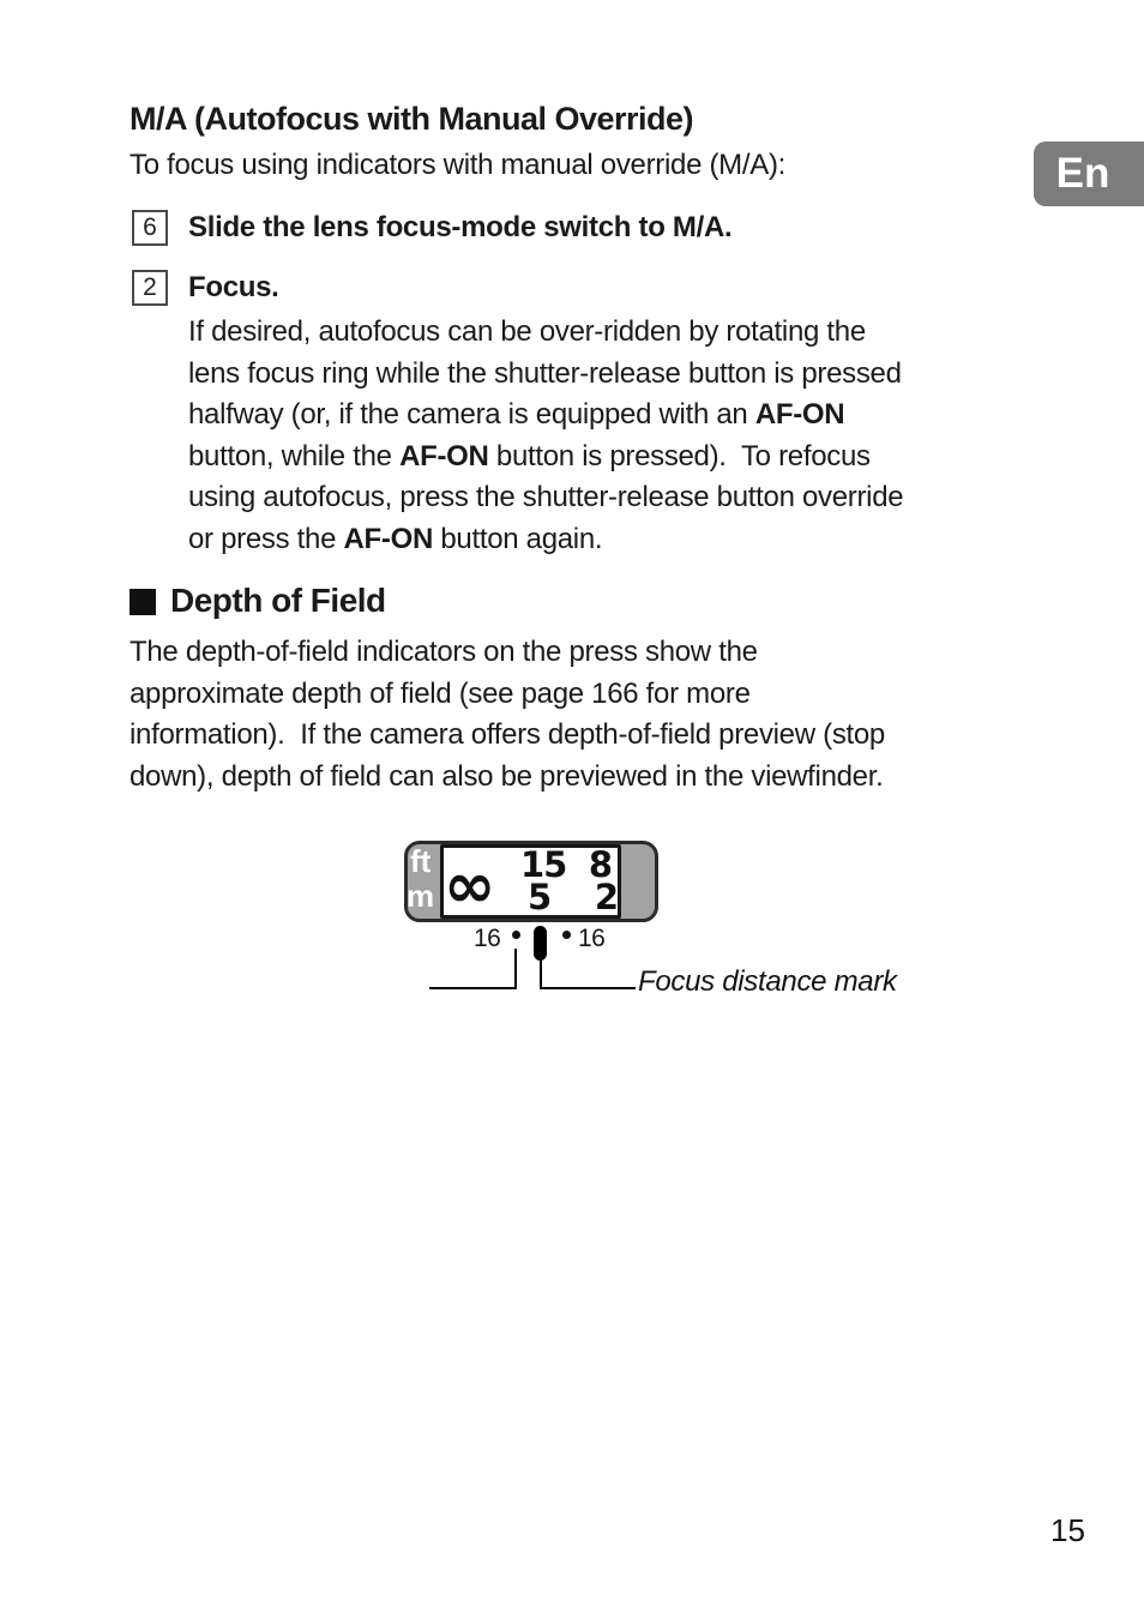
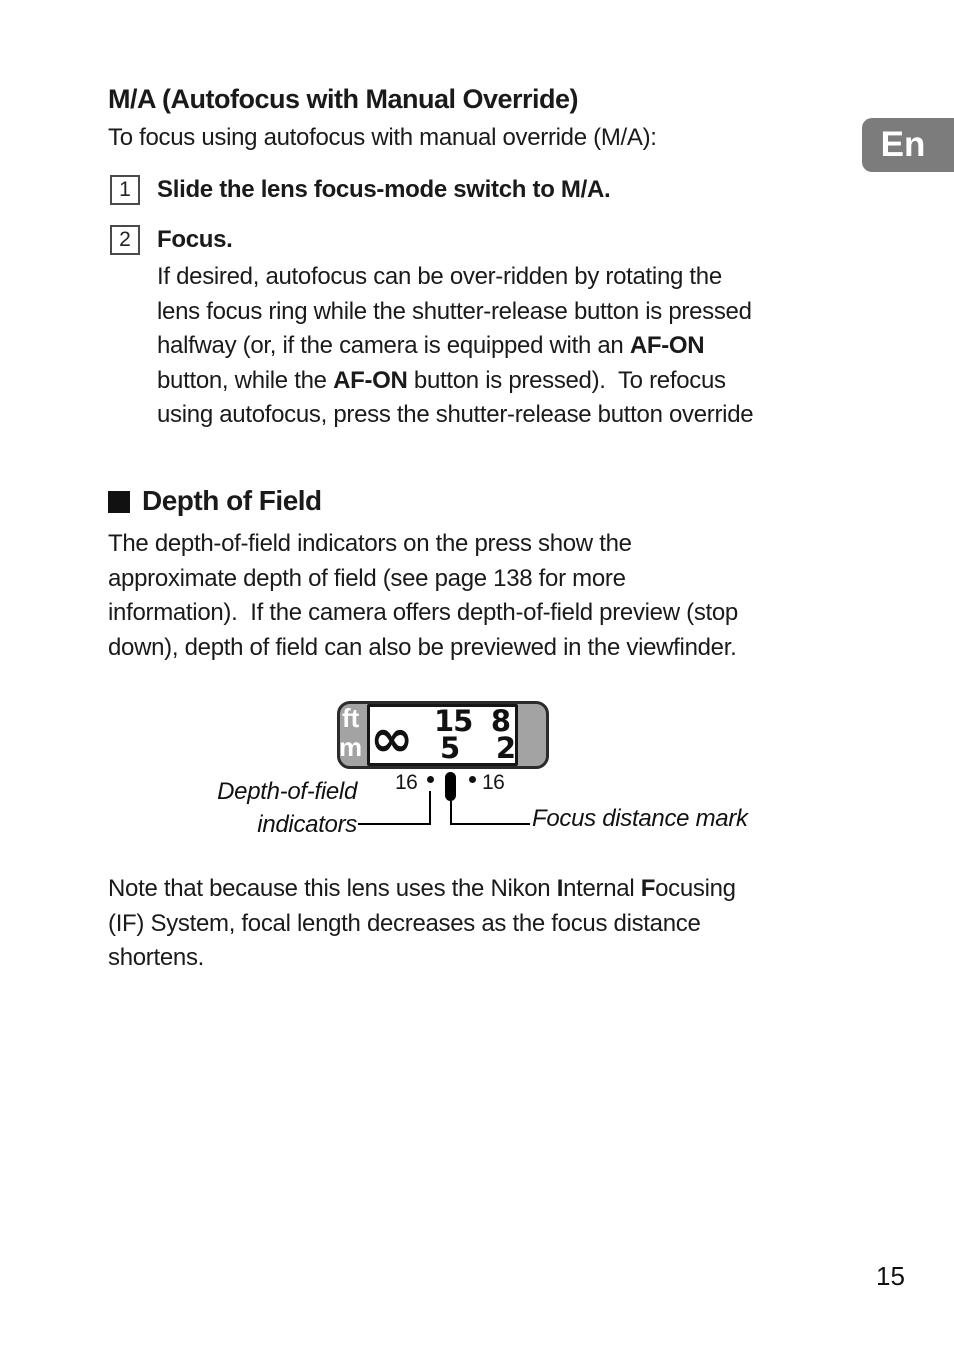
  M/A (Autofocus with Manual Override)
- To focus using indicators with manual override (M/A):
+ To focus using autofocus with manual override (M/A):
- 6
+ 1
  Slide the lens focus-mode switch to M/A.
  2
  Focus.
  If desired, autofocus can be over-ridden by rotating the
  lens focus ring while the shutter-release button is pressed
  halfway (or, if the camera is equipped with an AF-ON
  button, while the AF-ON button is pressed). To refocus
  using autofocus, press the shutter-release button override
- or press the AF-ON button again.
  Depth of Field
  The depth-of-field indicators on the press show the
- approximate depth of field (see page 166 for more
+ approximate depth of field (see page 138 for more
  information). If the camera offers depth-of-field preview (stop
  down), depth of field can also be previewed in the viewfinder.
  ft
  m
  ∞
  15
  8
  5
  2
  16
  16
+ Depth-of-field
+ indicators
  Focus distance mark
+ Note that because this lens uses the Nikon Internal Focusing
+ (IF) System, focal length decreases as the focus distance
+ shortens.
  En
  15
